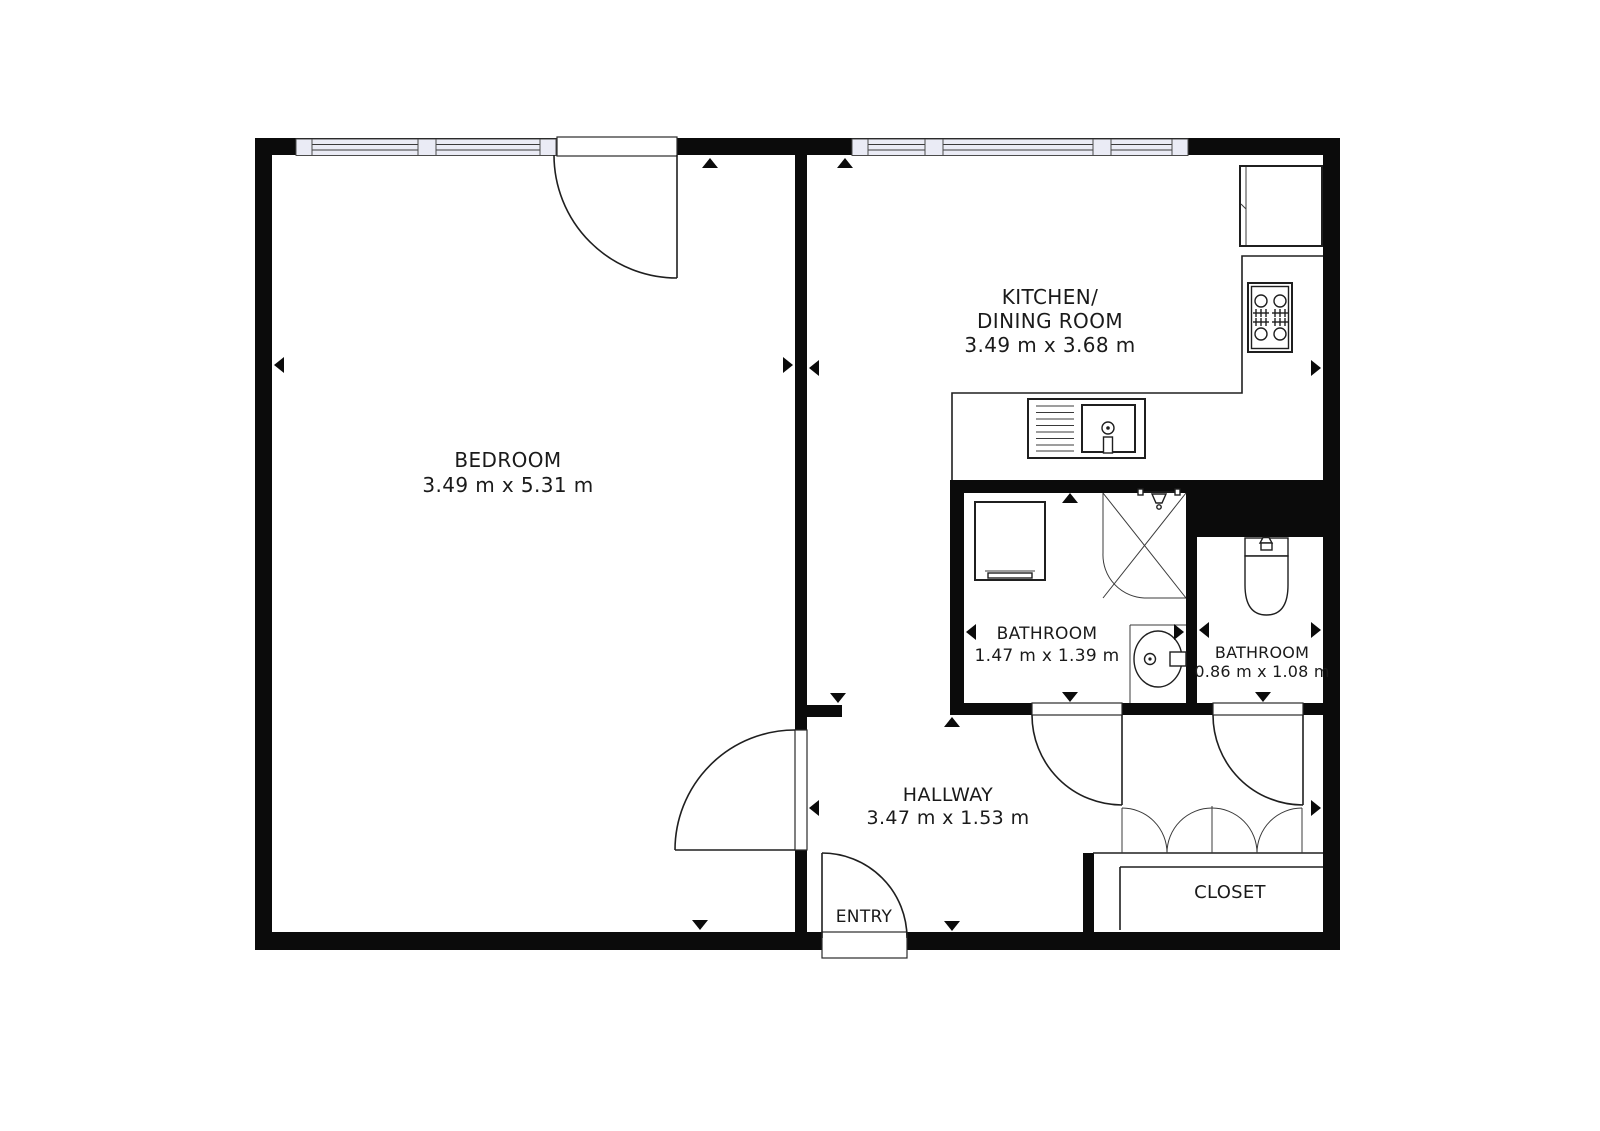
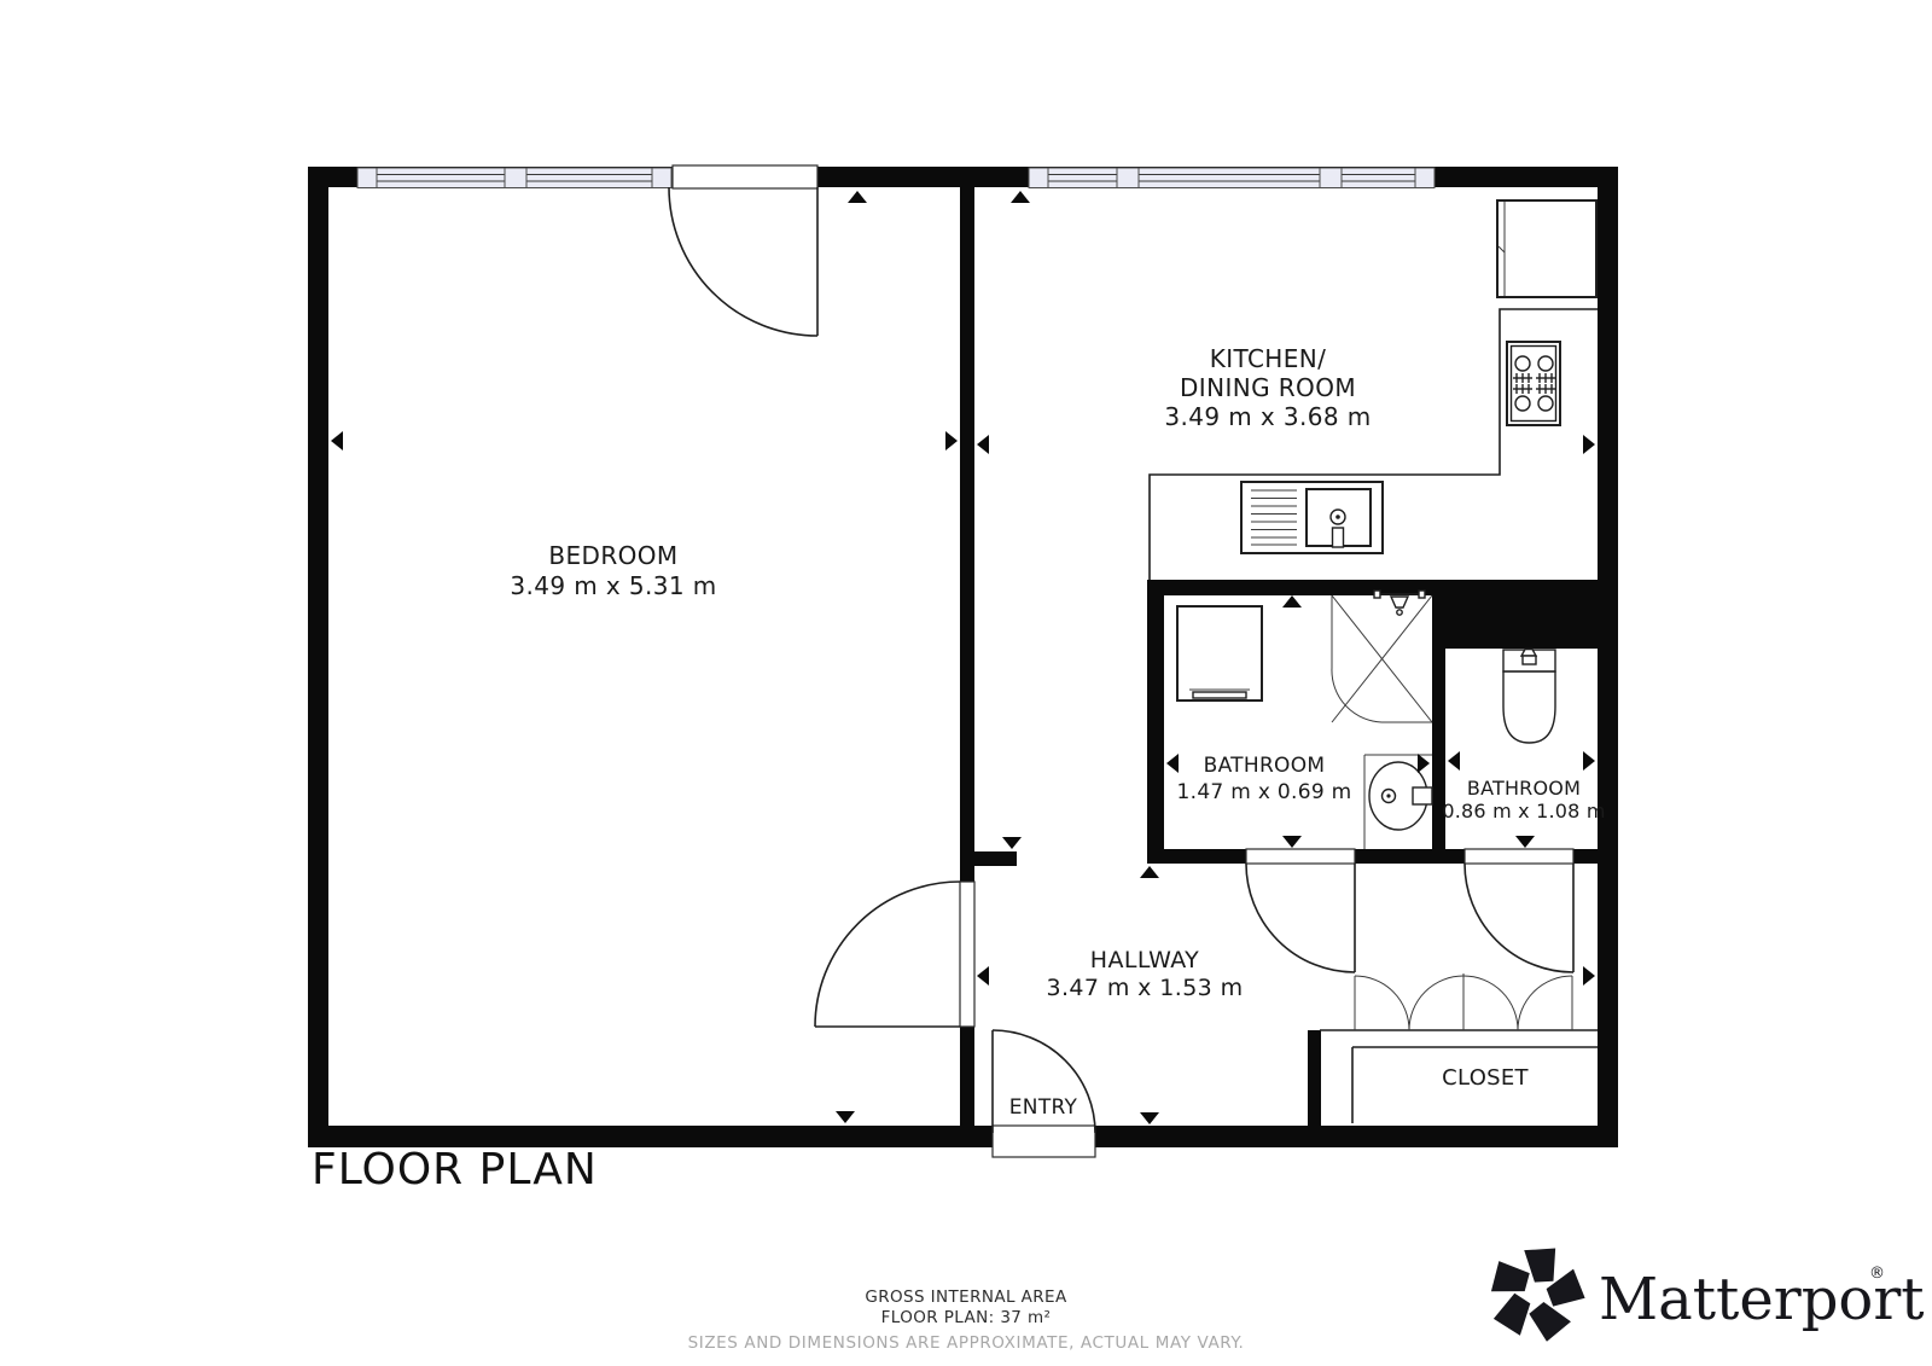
  BEDROOM
  3.49 m x 5.31 m
  KITCHEN/
  DINING ROOM
  3.49 m x 3.68 m
  BATHROOM
- 1.47 m x 1.39 m
+ 1.47 m x 0.69 m
  BATHROOM
  0.86 m x 1.08 m
  HALLWAY
  3.47 m x 1.53 m
  ENTRY
  CLOSET
+ FLOOR PLAN
+ GROSS INTERNAL AREA
+ FLOOR PLAN: 37 m²
+ SIZES AND DIMENSIONS ARE APPROXIMATE, ACTUAL MAY VARY.
+ Matterport
+ ®
